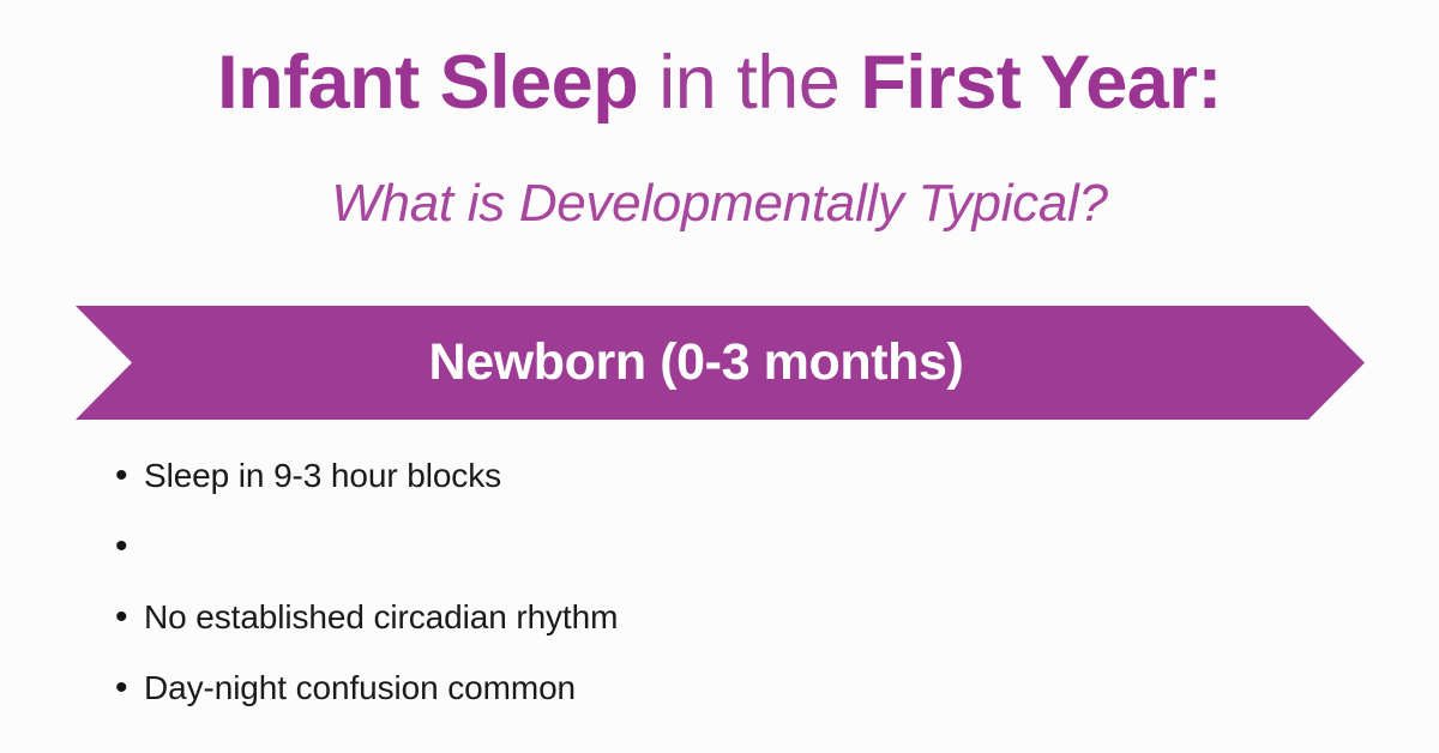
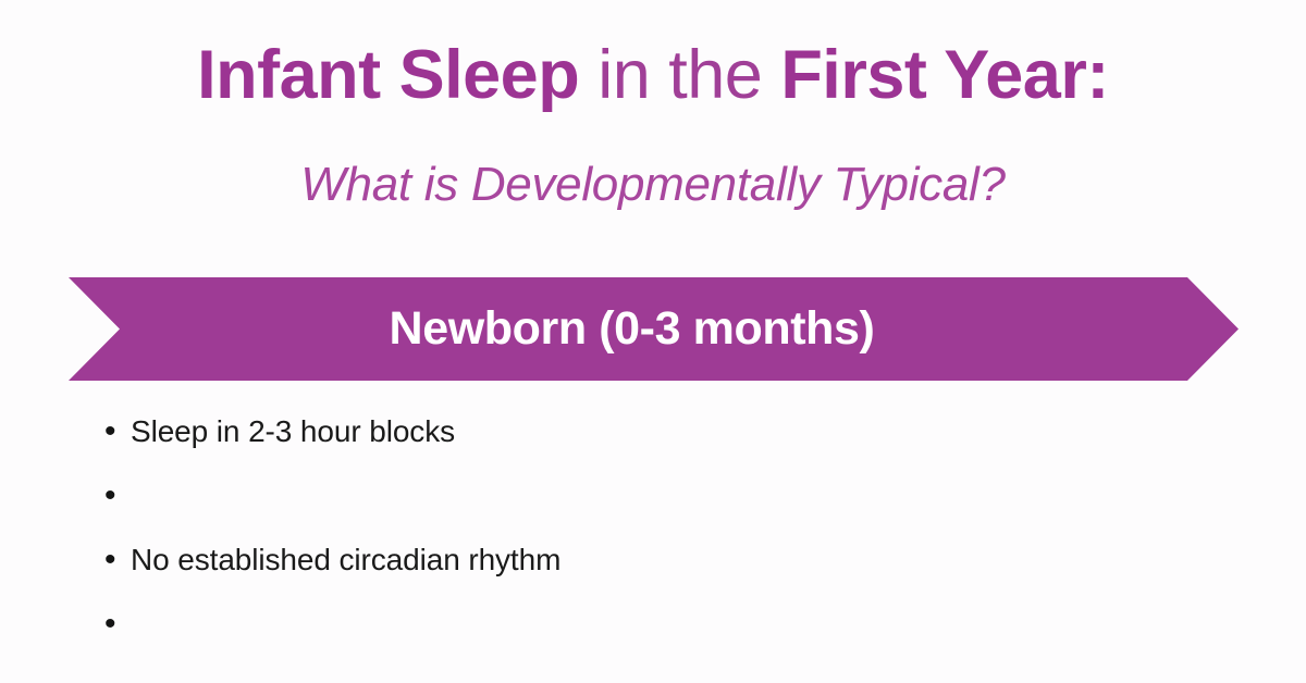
  Infant Sleep in the First Year:
  What is Developmentally Typical?
  Newborn (0-3 months)
  •
- Sleep in 9-3 hour blocks
+ Sleep in 2-3 hour blocks
  •
  •
  No established circadian rhythm
  •
- Day-night confusion common
